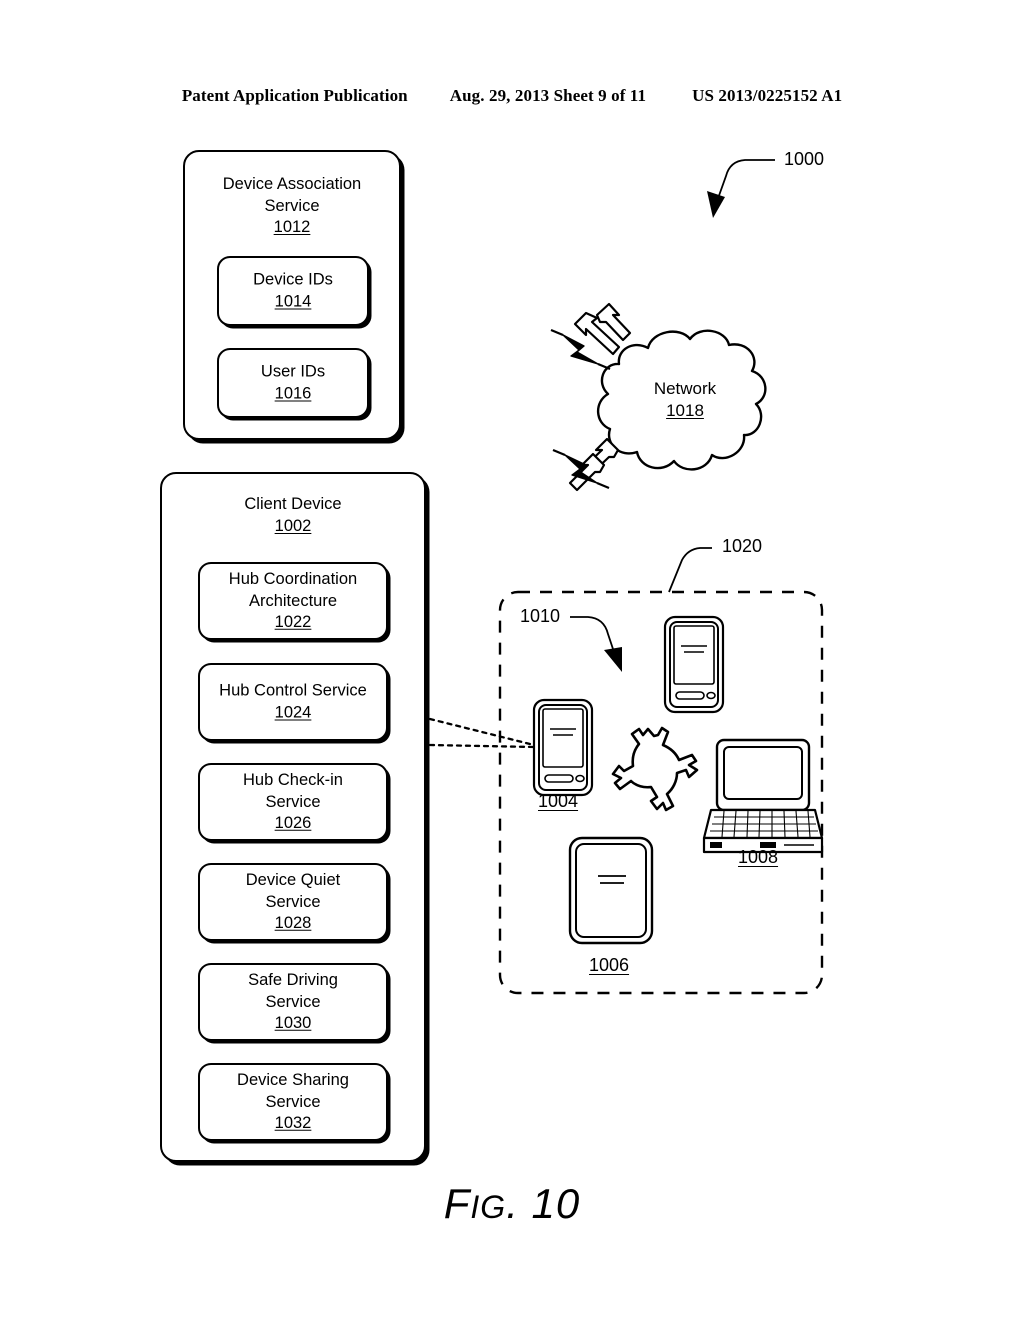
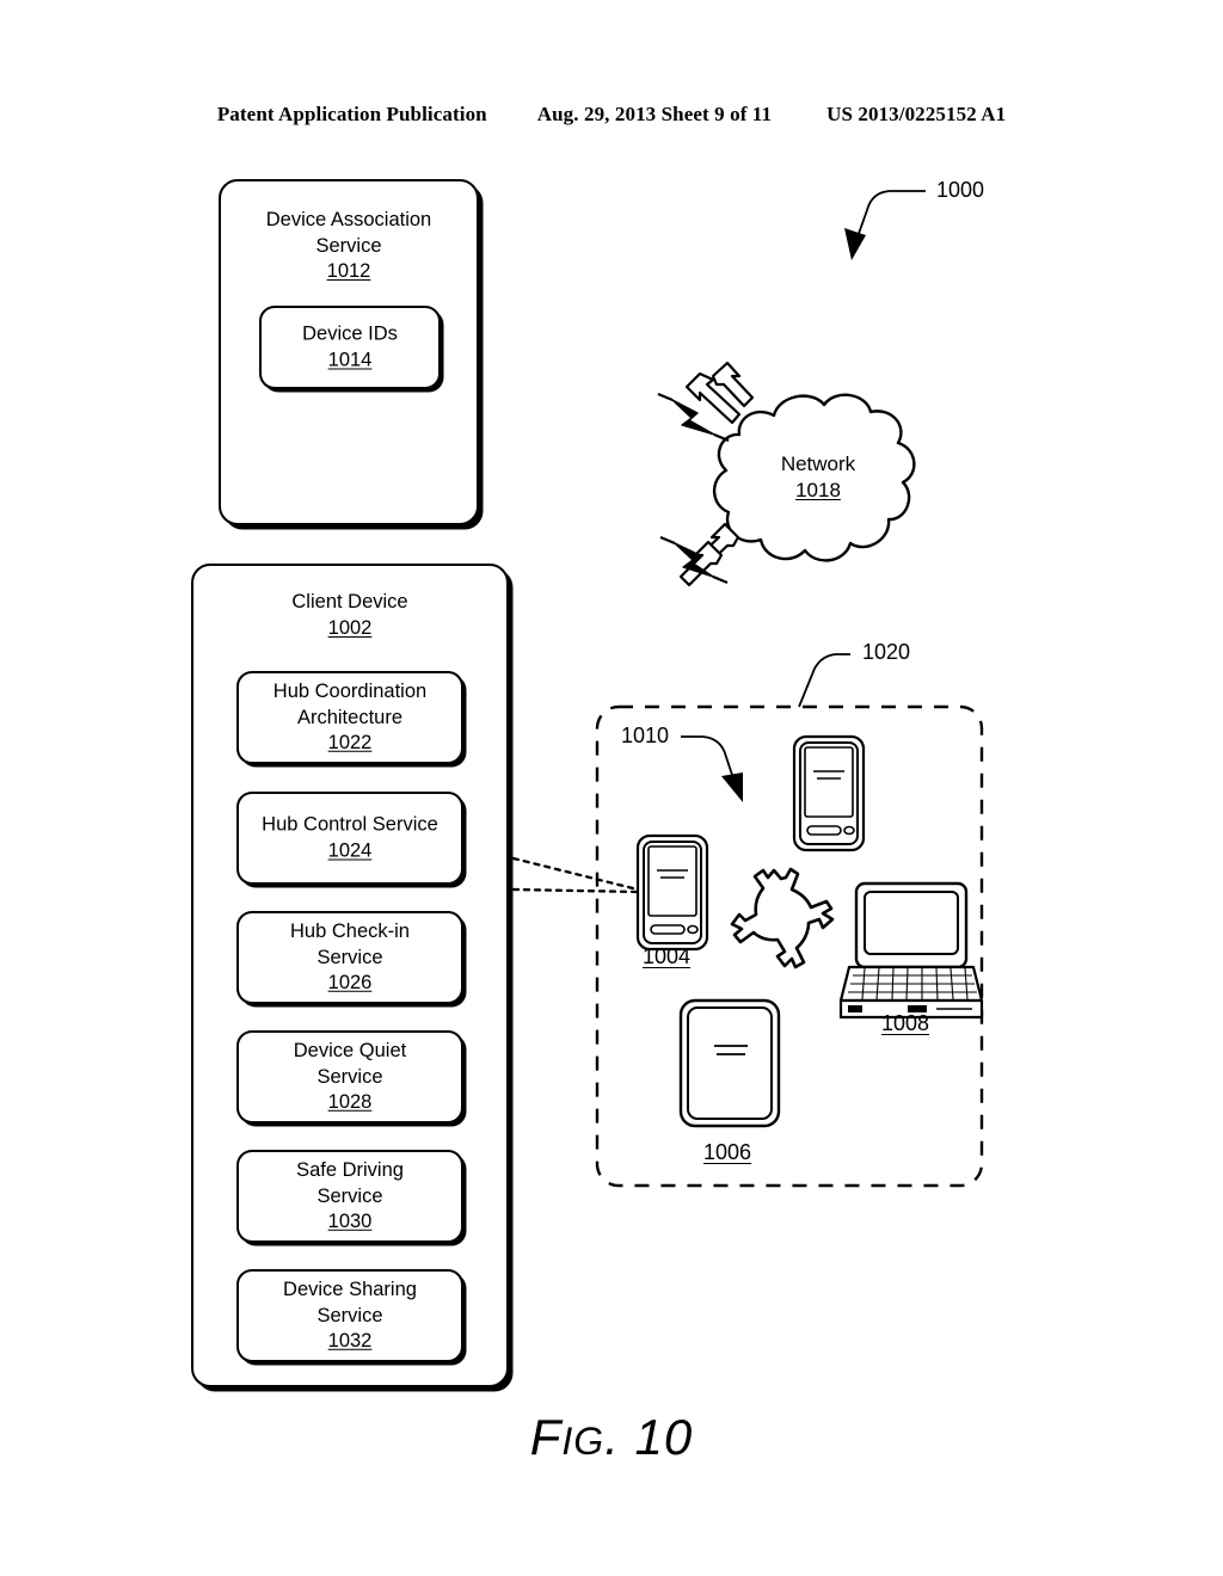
  Patent Application Publication
  Aug. 29, 2013 Sheet 9 of 11
  US 2013/0225152 A1
  Device Association
  Service
  1012
  Device IDs
  1014
- User IDs
- 1016
  Client Device
  1002
  Hub Coordination
  Architecture
  1022
  Hub Control Service
  1024
  Hub Check-in
  Service
  1026
  Device Quiet
  Service
  1028
  Safe Driving
  Service
  1030
  Device Sharing
  Service
  1032
  1000
  1020
  1010
  1004
  1006
  1008
  Network
  1018
  FIG. 10
